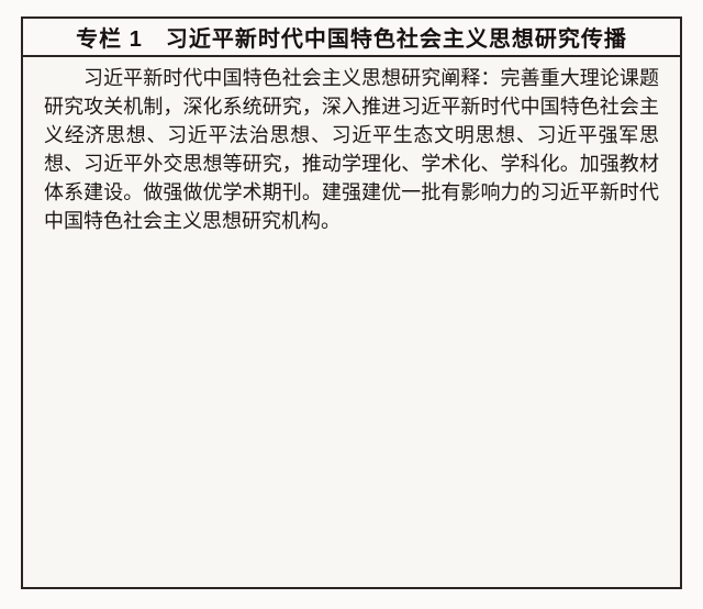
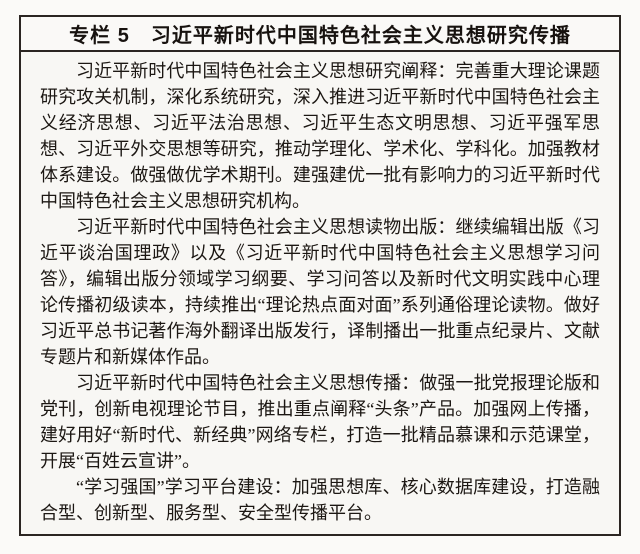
- 专栏 1 习近平新时代中国特色社会主义思想研究传播
+ 专栏 5 习近平新时代中国特色社会主义思想研究传播
  习近平新时代中国特色社会主义思想研究阐释：完善重大理论课题研究攻关机制，深化系统研究，深入推进习近平新时代中国特色社会主义经济思想、习近平法治思想、习近平生态文明思想、习近平强军思想、习近平外交思想等研究，推动学理化、学术化、学科化。加强教材体系建设。做强做优学术期刊。建强建优一批有影响力的习近平新时代中国特色社会主义思想研究机构。
+ 习近平新时代中国特色社会主义思想读物出版：继续编辑出版《习近平谈治国理政》以及《习近平新时代中国特色社会主义思想学习问答》，编辑出版分领域学习纲要、学习问答以及新时代文明实践中心理论传播初级读本，持续推出“理论热点面对面”系列通俗理论读物。做好习近平总书记著作海外翻译出版发行，译制播出一批重点纪录片、文献专题片和新媒体作品。
+ 习近平新时代中国特色社会主义思想传播：做强一批党报理论版和党刊，创新电视理论节目，推出重点阐释“头条”产品。加强网上传播，建好用好“新时代、新经典”网络专栏，打造一批精品慕课和示范课堂，开展“百姓云宣讲”。
+ “学习强国”学习平台建设：加强思想库、核心数据库建设，打造融合型、创新型、服务型、安全型传播平台。
